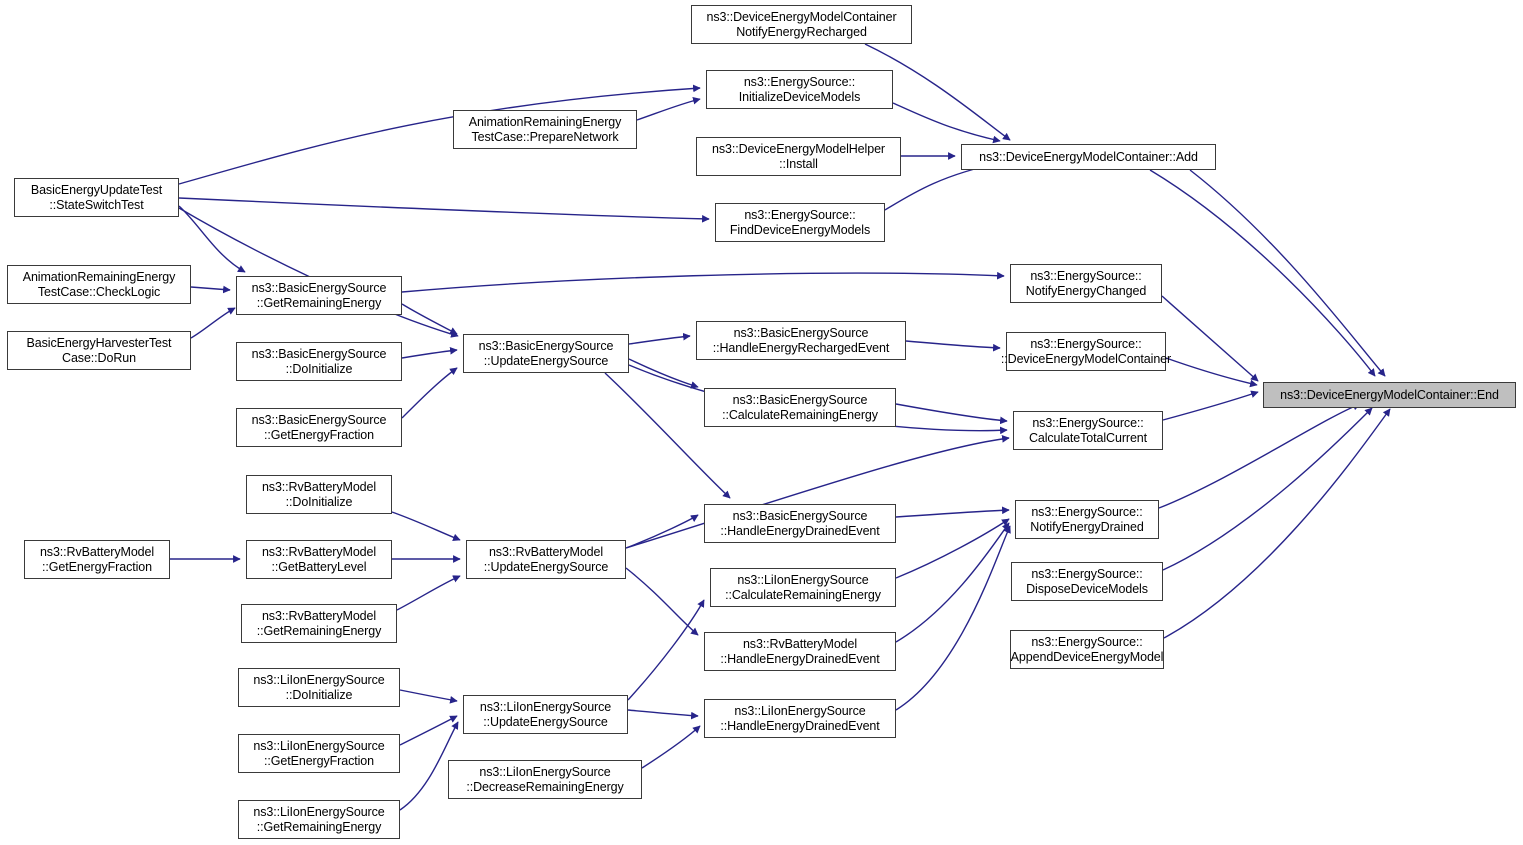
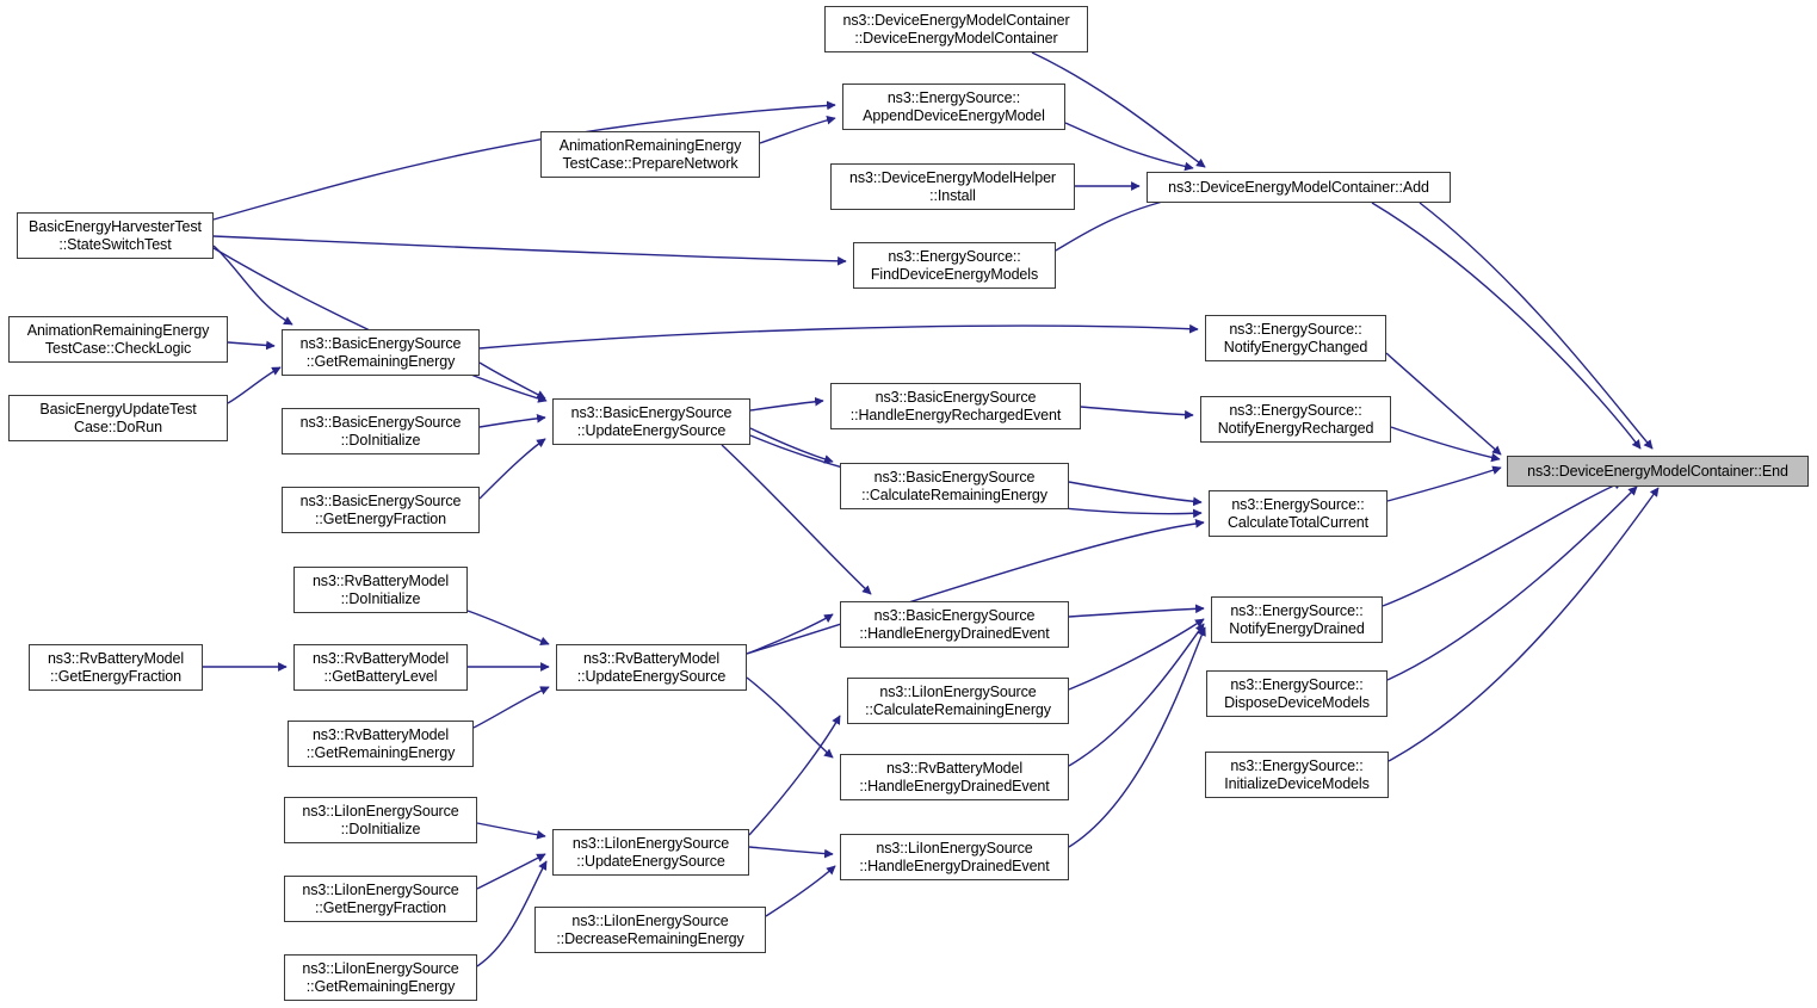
  ns3::DeviceEnergyModelContainer
- NotifyEnergyRecharged
+ ::DeviceEnergyModelContainer
  ns3::EnergySource::
- InitializeDeviceModels
+ AppendDeviceEnergyModel
  AnimationRemainingEnergy
  TestCase::PrepareNetwork
  ns3::DeviceEnergyModelHelper
  ::Install
  ns3::DeviceEnergyModelContainer::Add
- BasicEnergyUpdateTest
+ BasicEnergyHarvesterTest
  ::StateSwitchTest
  ns3::EnergySource::
  FindDeviceEnergyModels
  ns3::EnergySource::
  NotifyEnergyChanged
  AnimationRemainingEnergy
  TestCase::CheckLogic
  ns3::BasicEnergySource
  ::GetRemainingEnergy
  ns3::BasicEnergySource
  ::HandleEnergyRechargedEvent
- BasicEnergyHarvesterTest
+ BasicEnergyUpdateTest
  Case::DoRun
  ns3::BasicEnergySource
  ::DoInitialize
  ns3::BasicEnergySource
  ::UpdateEnergySource
  ns3::EnergySource::
- ::DeviceEnergyModelContainer
+ NotifyEnergyRecharged
  ns3::DeviceEnergyModelContainer::End
  ns3::BasicEnergySource
  ::CalculateRemainingEnergy
  ns3::BasicEnergySource
  ::GetEnergyFraction
  ns3::EnergySource::
  CalculateTotalCurrent
  ns3::RvBatteryModel
  ::DoInitialize
  ns3::BasicEnergySource
  ::HandleEnergyDrainedEvent
  ns3::EnergySource::
  NotifyEnergyDrained
  ns3::RvBatteryModel
  ::GetEnergyFraction
  ns3::RvBatteryModel
  ::GetBatteryLevel
  ns3::RvBatteryModel
  ::UpdateEnergySource
  ns3::LiIonEnergySource
  ::CalculateRemainingEnergy
  ns3::EnergySource::
  DisposeDeviceModels
  ns3::RvBatteryModel
  ::GetRemainingEnergy
  ns3::RvBatteryModel
  ::HandleEnergyDrainedEvent
  ns3::EnergySource::
- AppendDeviceEnergyModel
+ InitializeDeviceModels
  ns3::LiIonEnergySource
  ::DoInitialize
  ns3::LiIonEnergySource
  ::UpdateEnergySource
  ns3::LiIonEnergySource
  ::HandleEnergyDrainedEvent
  ns3::LiIonEnergySource
  ::GetEnergyFraction
  ns3::LiIonEnergySource
  ::DecreaseRemainingEnergy
  ns3::LiIonEnergySource
  ::GetRemainingEnergy
